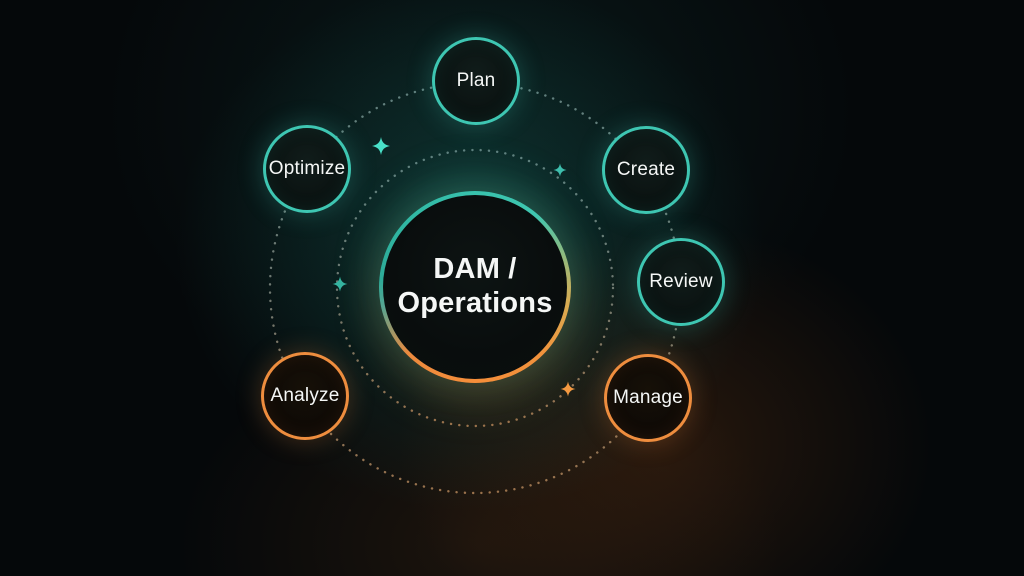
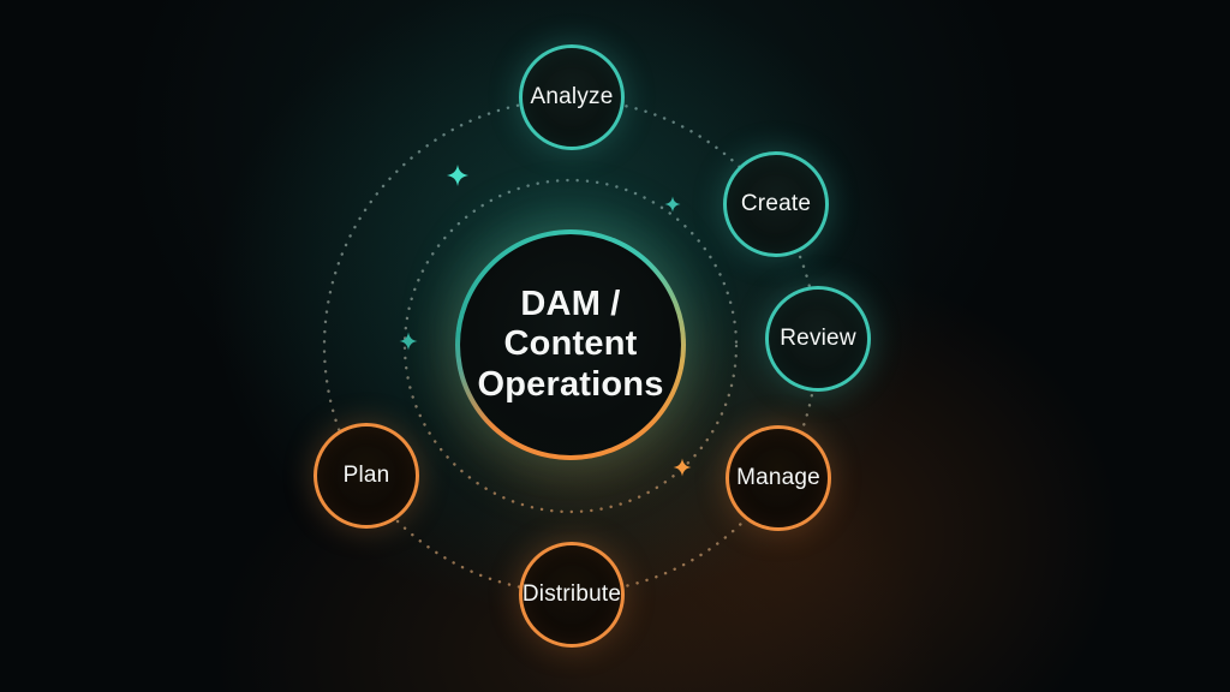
  DAM /
+ Content
  Operations
- Plan
+ Analyze
  Create
  Review
  Manage
+ Distribute
- Analyze
+ Plan
- Optimize
